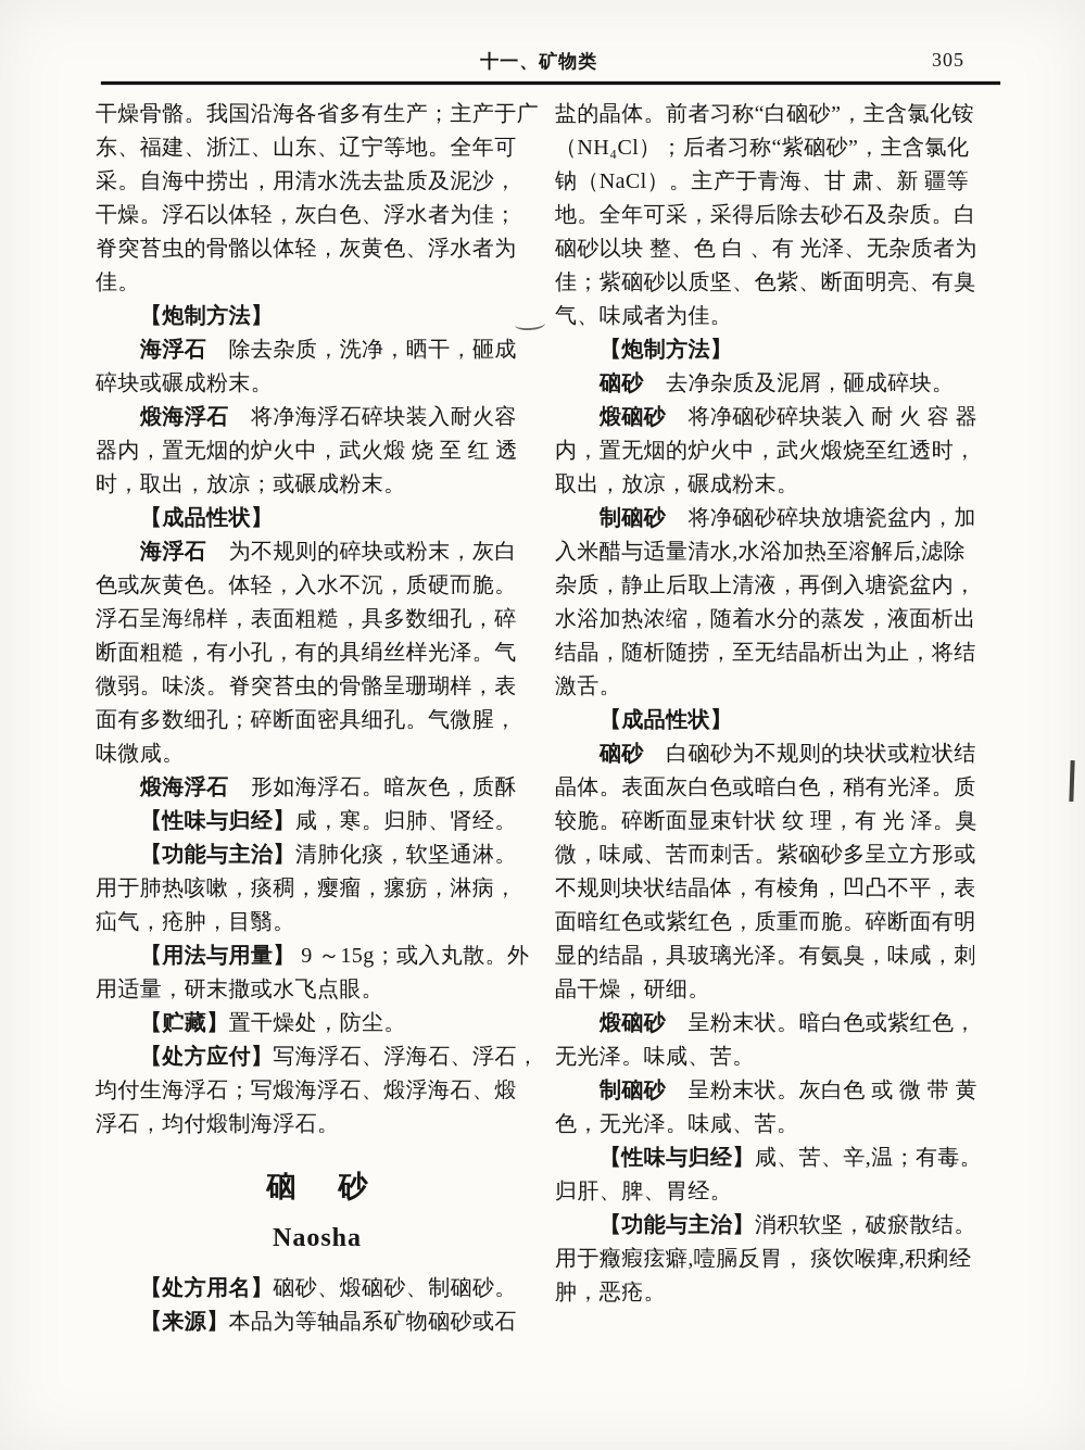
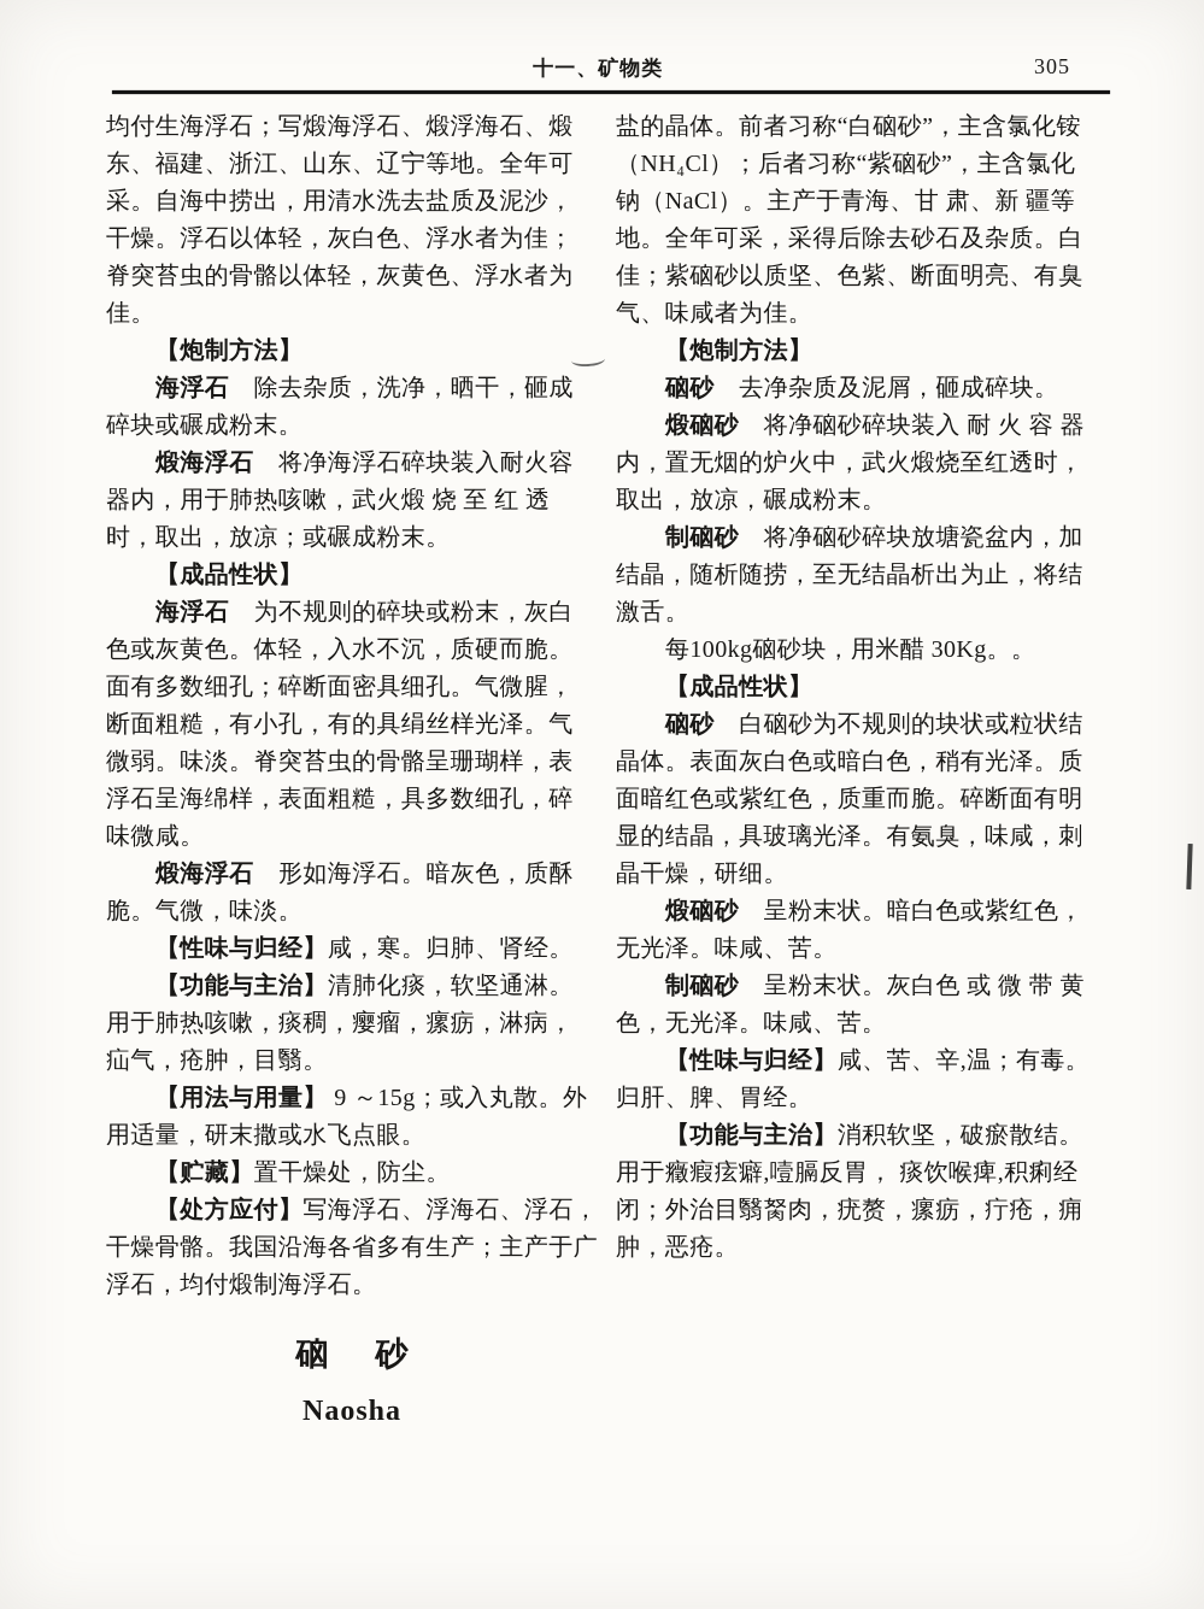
  十一、矿物类
  305
- 干燥骨骼。我国沿海各省多有生产；主产于广
+ 均付生海浮石；写煅海浮石、煅浮海石、煅
  东、福建、浙江、山东、辽宁等地。全年可
  采。自海中捞出，用清水洗去盐质及泥沙，
  干燥。浮石以体轻，灰白色、浮水者为佳；
  脊突苔虫的骨骼以体轻，灰黄色、浮水者为
  佳。
  【炮制方法】
  海浮石 除去杂质，洗净，晒干，砸成
  碎块或碾成粉末。
  煅海浮石 将净海浮石碎块装入耐火容
- 器内，置无烟的炉火中，武火煅 烧 至 红 透
+ 器内，用于肺热咳嗽，武火煅 烧 至 红 透
  时，取出，放凉；或碾成粉末。
  【成品性状】
  海浮石 为不规则的碎块或粉末，灰白
  色或灰黄色。体轻，入水不沉，质硬而脆。
- 浮石呈海绵样，表面粗糙，具多数细孔，碎
+ 面有多数细孔；碎断面密具细孔。气微腥，
  断面粗糙，有小孔，有的具绢丝样光泽。气
  微弱。味淡。脊突苔虫的骨骼呈珊瑚样，表
- 面有多数细孔；碎断面密具细孔。气微腥，
+ 浮石呈海绵样，表面粗糙，具多数细孔，碎
  味微咸。
  煅海浮石 形如海浮石。暗灰色，质酥
+ 脆。气微，味淡。
  【性味与归经】咸，寒。归肺、肾经。
  【功能与主治】清肺化痰，软坚通淋。
  用于肺热咳嗽，痰稠，瘿瘤，瘰疬，淋病，
  疝气，疮肿，目翳。
  【用法与用量】 9 ～15g；或入丸散。外
  用适量，研末撒或水飞点眼。
  【贮藏】置干燥处，防尘。
  【处方应付】写海浮石、浮海石、浮石，
- 均付生海浮石；写煅海浮石、煅浮海石、煅
+ 干燥骨骼。我国沿海各省多有生产；主产于广
  浮石，均付煅制海浮石。
  硇 砂
  Naosha
- 【处方用名】硇砂、煅硇砂、制硇砂。
- 【来源】本品为等轴晶系矿物硇砂或石
  盐的晶体。前者习称“白硇砂”，主含氯化铵
  （NH₄Cl）；后者习称“紫硇砂”，主含氯化
  钠（NaCl）。主产于青海、甘 肃、新 疆等
  地。全年可采，采得后除去砂石及杂质。白
- 硇砂以块 整、色 白 、有 光泽、无杂质者为
  佳；紫硇砂以质坚、色紫、断面明亮、有臭
  气、味咸者为佳。
  【炮制方法】
  硇砂 去净杂质及泥屑，砸成碎块。
  煅硇砂 将净硇砂碎块装入 耐 火 容 器
  内，置无烟的炉火中，武火煅烧至红透时，
  取出，放凉，碾成粉末。
  制硇砂 将净硇砂碎块放塘瓷盆内，加
- 入米醋与适量清水,水浴加热至溶解后,滤除
- 杂质，静止后取上清液，再倒入塘瓷盆内，
- 水浴加热浓缩，随着水分的蒸发，液面析出
  结晶，随析随捞，至无结晶析出为止，将结
  激舌。
+ 每100kg硇砂块，用米醋 30Kg。。
  【成品性状】
  硇砂 白硇砂为不规则的块状或粒状结
  晶体。表面灰白色或暗白色，稍有光泽。质
- 较脆。碎断面显束针状 纹 理，有 光 泽。臭
- 微，味咸、苦而刺舌。紫硇砂多呈立方形或
- 不规则块状结晶体，有棱角，凹凸不平，表
  面暗红色或紫红色，质重而脆。碎断面有明
  显的结晶，具玻璃光泽。有氨臭，味咸，刺
  晶干燥，研细。
  煅硇砂 呈粉末状。暗白色或紫红色，
  无光泽。味咸、苦。
  制硇砂 呈粉末状。灰白色 或 微 带 黄
  色，无光泽。味咸、苦。
  【性味与归经】咸、苦、辛,温；有毒。
  归肝、脾、胃经。
  【功能与主治】消积软坚，破瘀散结。
  用于癥瘕痃癖,噎膈反胃， 痰饮喉痺,积痢经
+ 闭；外治目翳胬肉，疣赘，瘰疬，疔疮，痈
  肿，恶疮。
